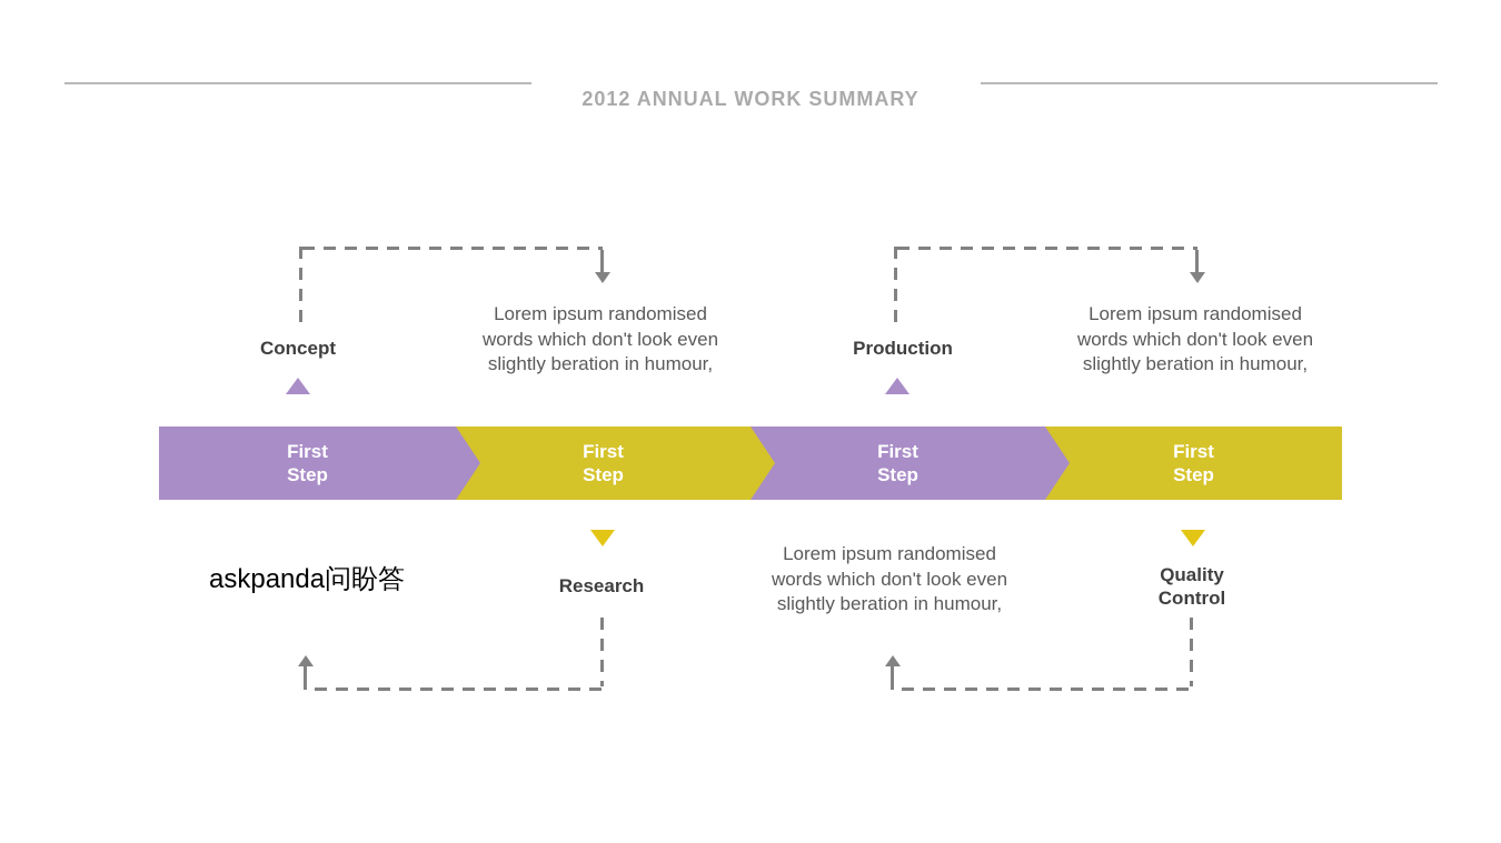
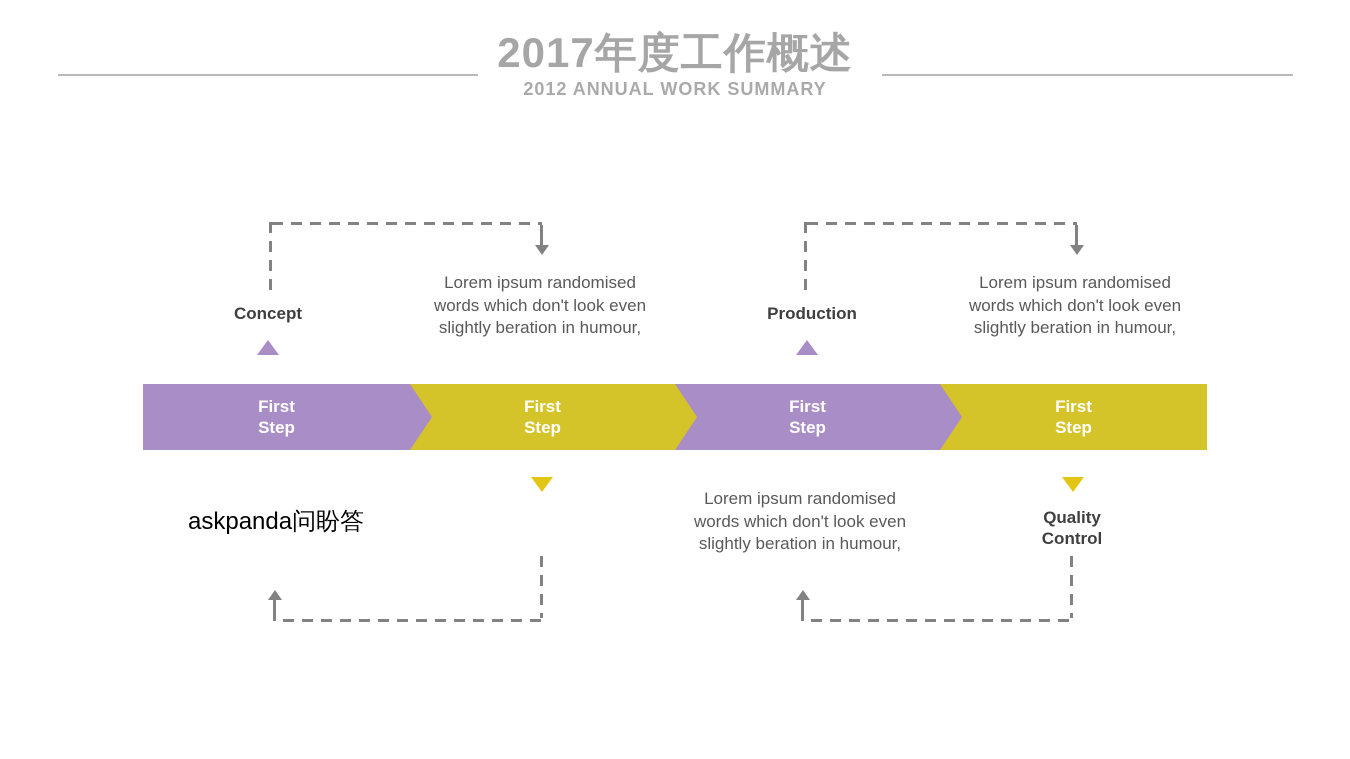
+ 2017年度工作概述
  2012 ANNUAL WORK SUMMARY
  Concept
  Production
  Lorem ipsum randomised
  words which don't look even
  slightly beration in humour,
  Lorem ipsum randomised
  words which don't look even
  slightly beration in humour,
  First
  Step
  First
  Step
  First
  Step
  First
  Step
- Research
  Quality Control
  Lorem ipsum randomised
  words which don't look even
  slightly beration in humour,
  askpanda问盼答
